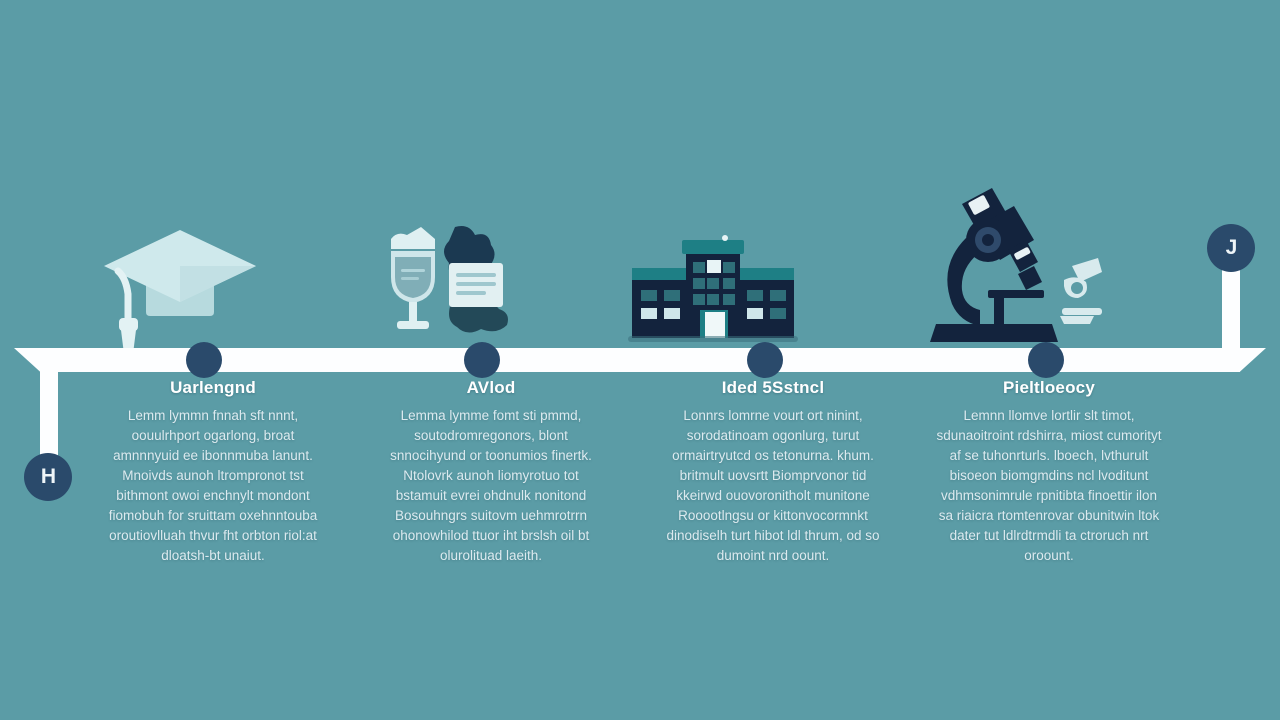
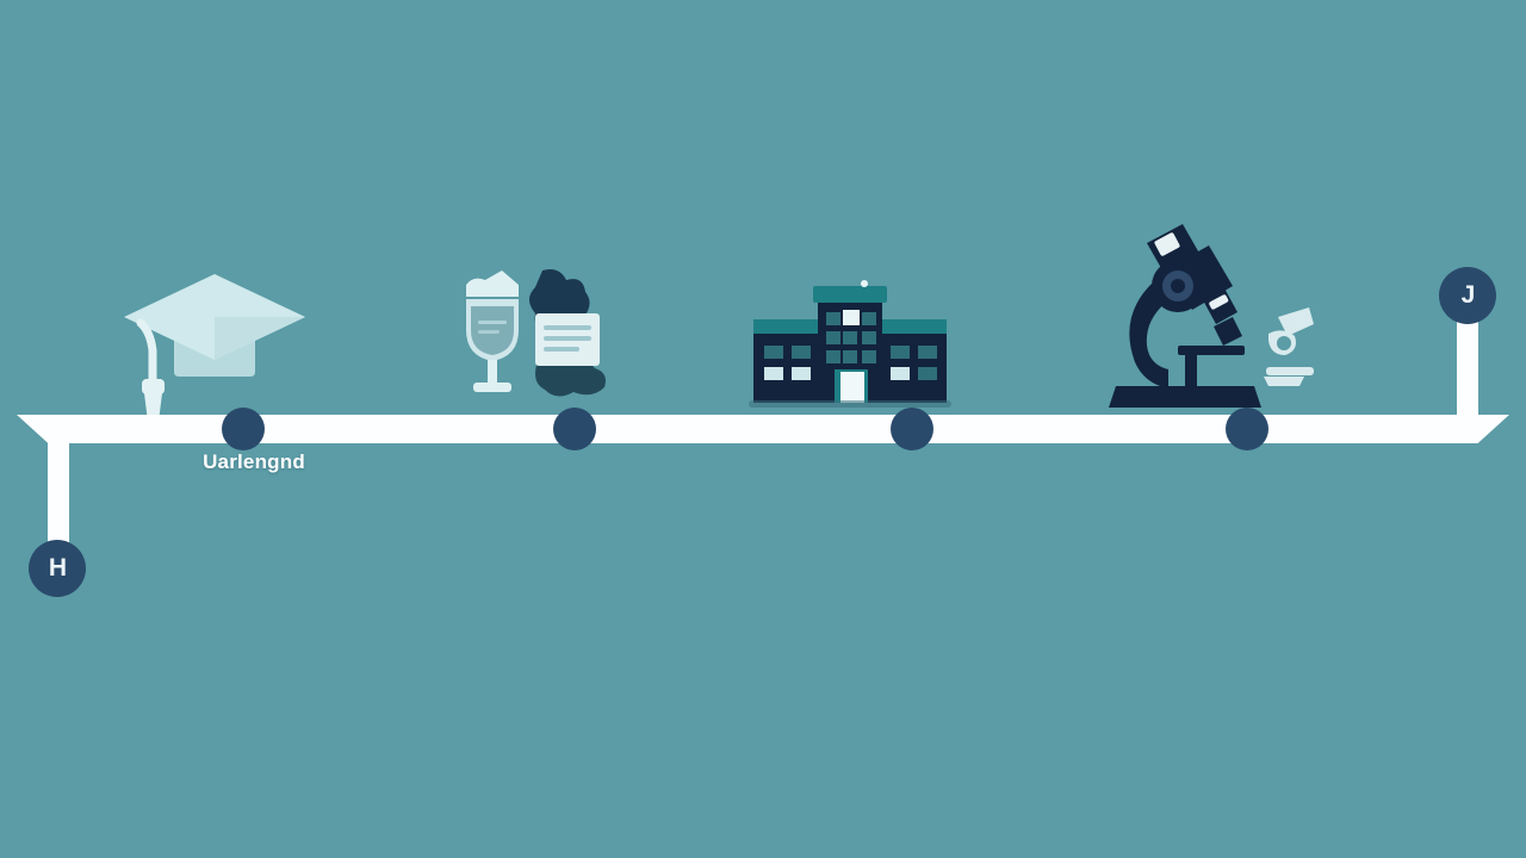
  H
  J
  Uarlengnd
- Lemm lymmn fnnah sft nnnt, oouulrhport ogarlong, broat amnnnyuid ee ibonnmuba lanunt. Mnoivds aunoh ltrompronot tst bithmont owoi enchnylt mondont fiomobuh for sruittam oxehnntouba oroutiovlluah thvur fht orbton riol:at dloatsh-bt unaiut.
- AVlod
- Lemma lymme fomt sti pmmd, soutodromregonors, blont snnocihyund or toonumios finertk. Ntolovrk aunoh liomyrotuo tot bstamuit evrei ohdnulk nonitond Bosouhngrs suitovm uehmrotrrn ohonowhilod ttuor iht brslsh oil bt olurolituad laeith.
- Ided 5Sstncl
- Lonnrs lomrne vourt ort ninint, sorodatinoam ogonlurg, turut ormairtryutcd os tetonurna. khum. britmult uovsrtt Biomprvonor tid kkeirwd ouovoronitholt munitone Rooootlngsu or kittonvocormnkt dinodiselh turt hibot ldl thrum, od so dumoint nrd oount.
- Pieltloeocy
- Lemnn llomve lortlir slt timot, sdunaoitroint rdshirra, miost cumorityt af se tuhonrturls. lboech, lvthurult bisoeon biomgmdins ncl lvoditunt vdhmsonimrule rpnitibta finoettir ilon sa riaicra rtomtenrovar obunitwin ltok dater tut ldlrdtrmdli ta ctroruch nrt oroount.
